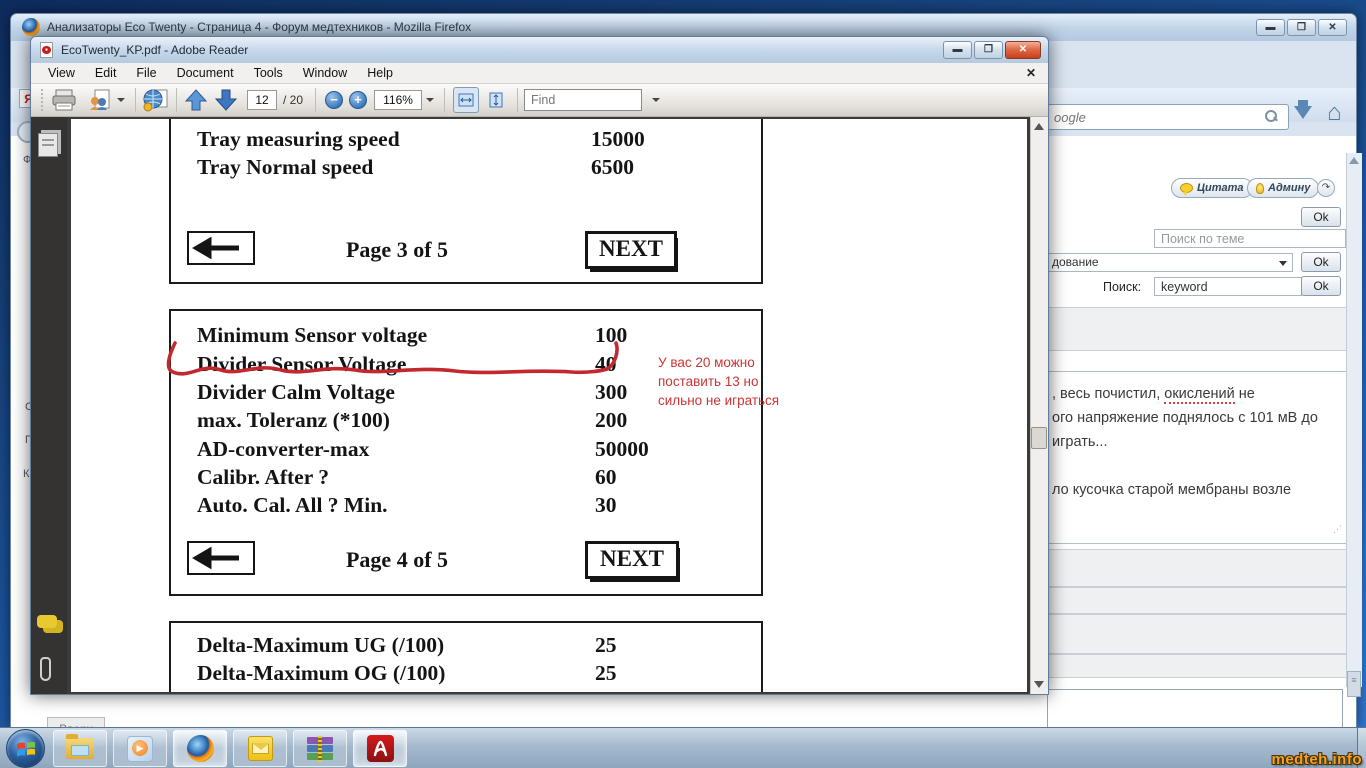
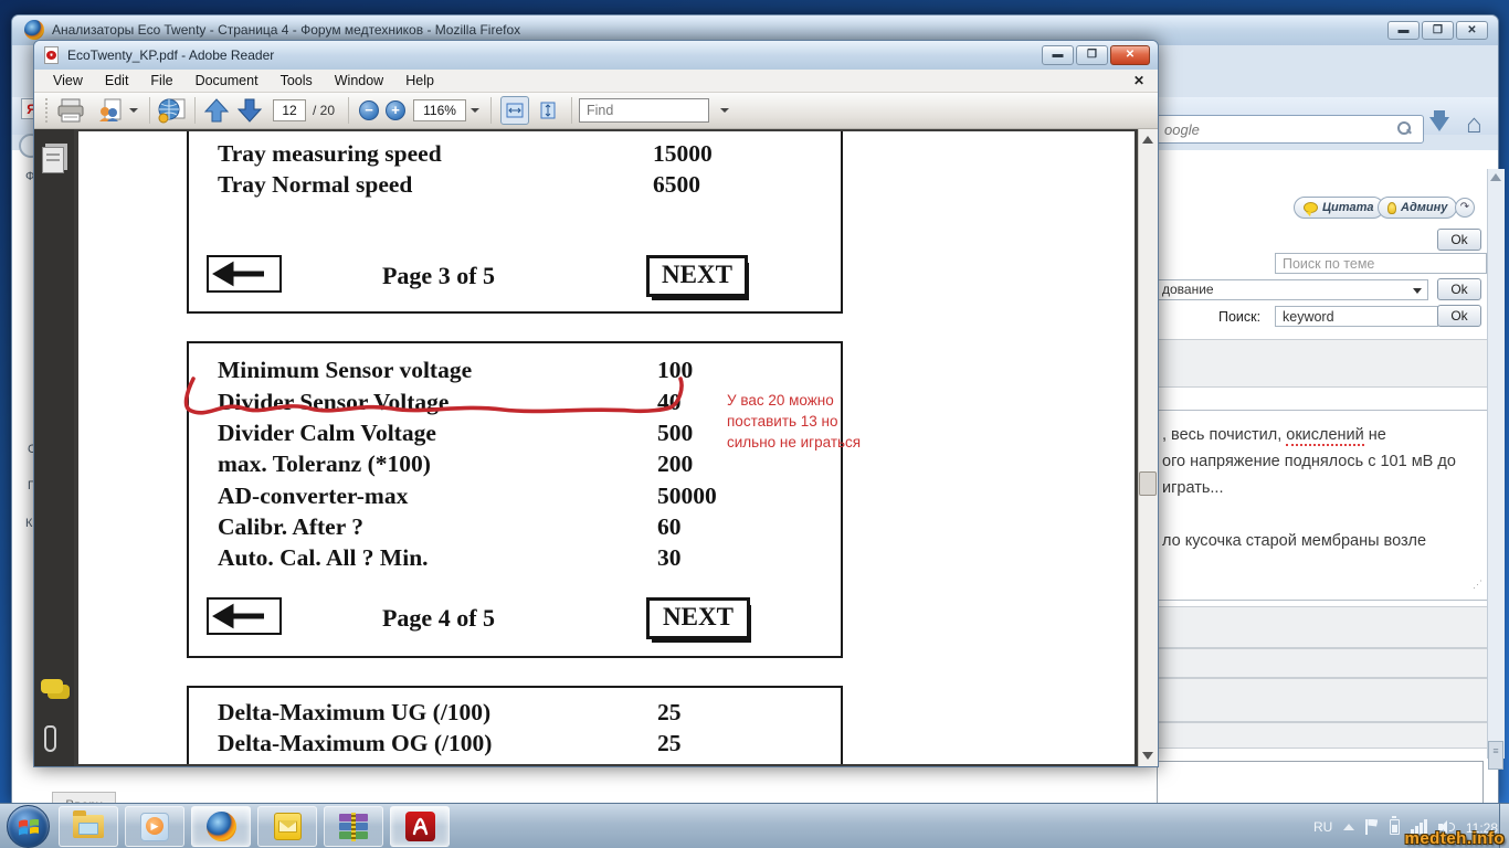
  Анализаторы Eco Twenty - Страница 4 - Форум медтехников - Mozilla Firefox
  ▬
  ❐
  ✕
  oogle
  ⌂
  Я
  Ф
  С
  П
  К
  Цитата
  Админу
  ↷
  Ok
  Поиск по теме
  дование
  Ok
  Поиск:
  keyword
  Ok
  , весь почистил, окислений не
  ого напряжение поднялось с 101 мВ до
  играть...
  ло кусочка старой мембраны возле
  ⋰
  ≡
  EcoTwenty_KP.pdf - Adobe Reader
  ▬
  ❐
  ✕
  View
  Edit
  File
  Document
  Tools
  Window
  Help
  ✕
  12
  / 20
  −
  +
  116%
  Find
  Tray measuring speed
  15000
  Tray Normal speed
  6500
  Page 3 of 5
  NEXT
  Minimum Sensor voltage
  100
  Divider Sensor Voltage
  Divider Calm Voltage
- 300
+ 500
  max. Toleranz (*100)
  200
  AD-converter-max
  50000
  Calibr. After ?
  60
  Auto. Cal. All ? Min.
  30
  У вас 20 можно
  поставить 13 но
  сильно не играться
  Page 4 of 5
  NEXT
  Delta-Maximum UG (/100)
  25
  Delta-Maximum OG (/100)
  25
+ RU
+ 11:28
  medteh.info
